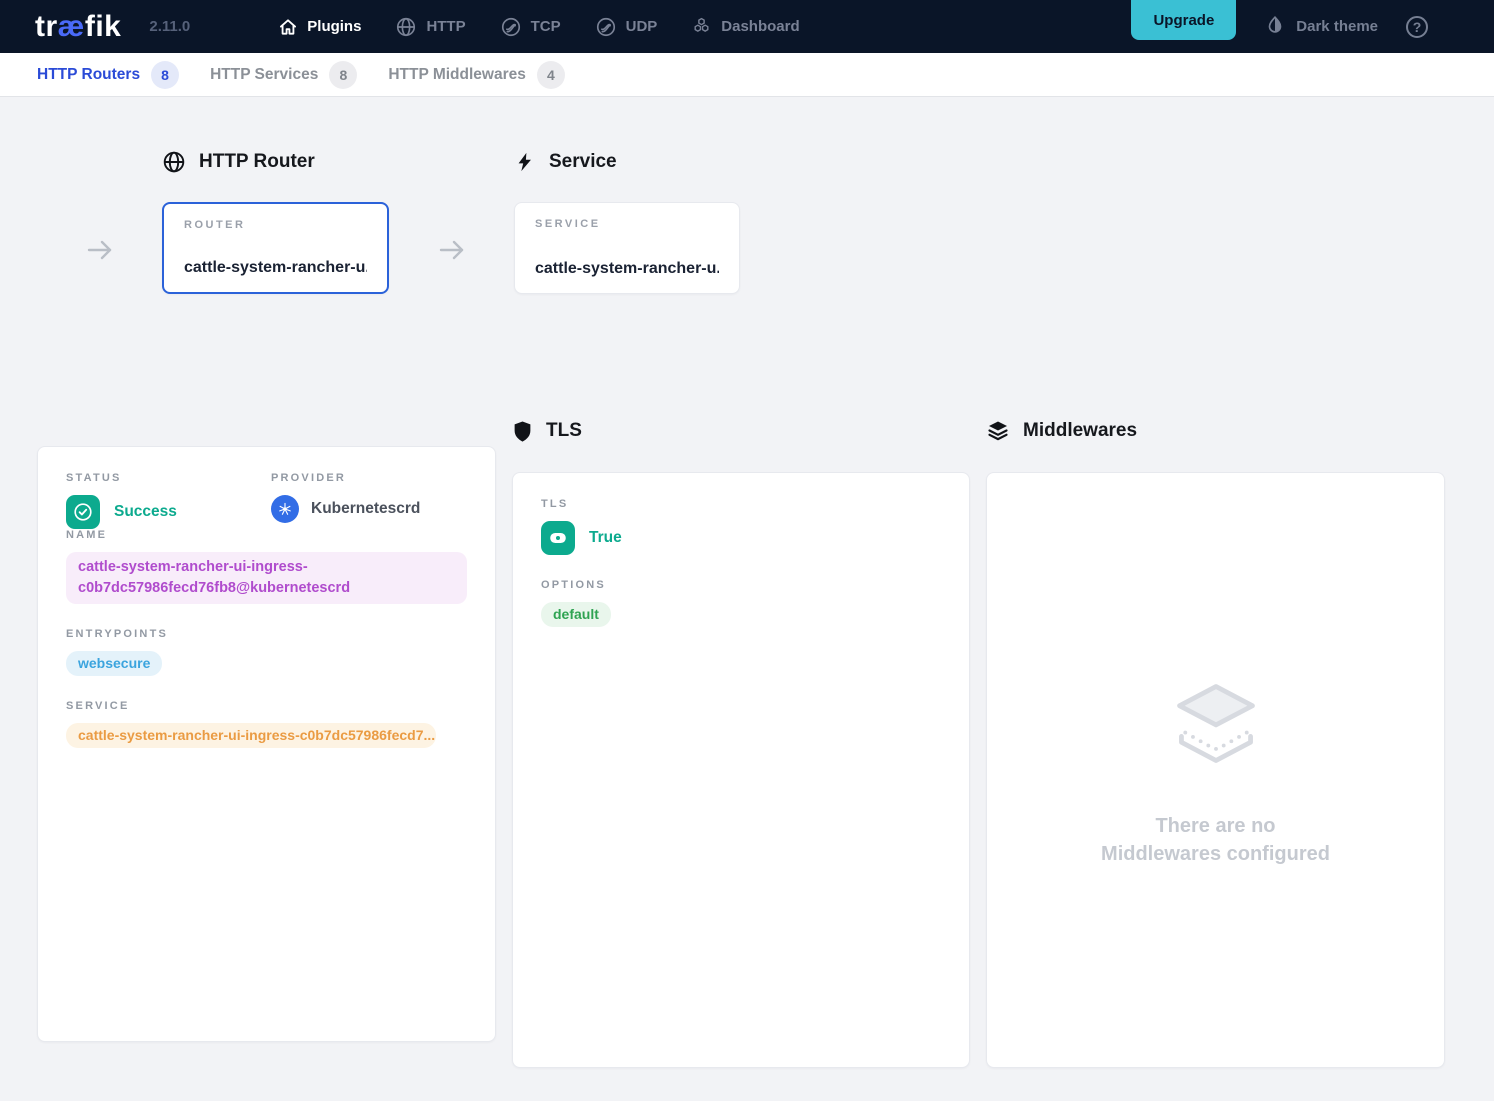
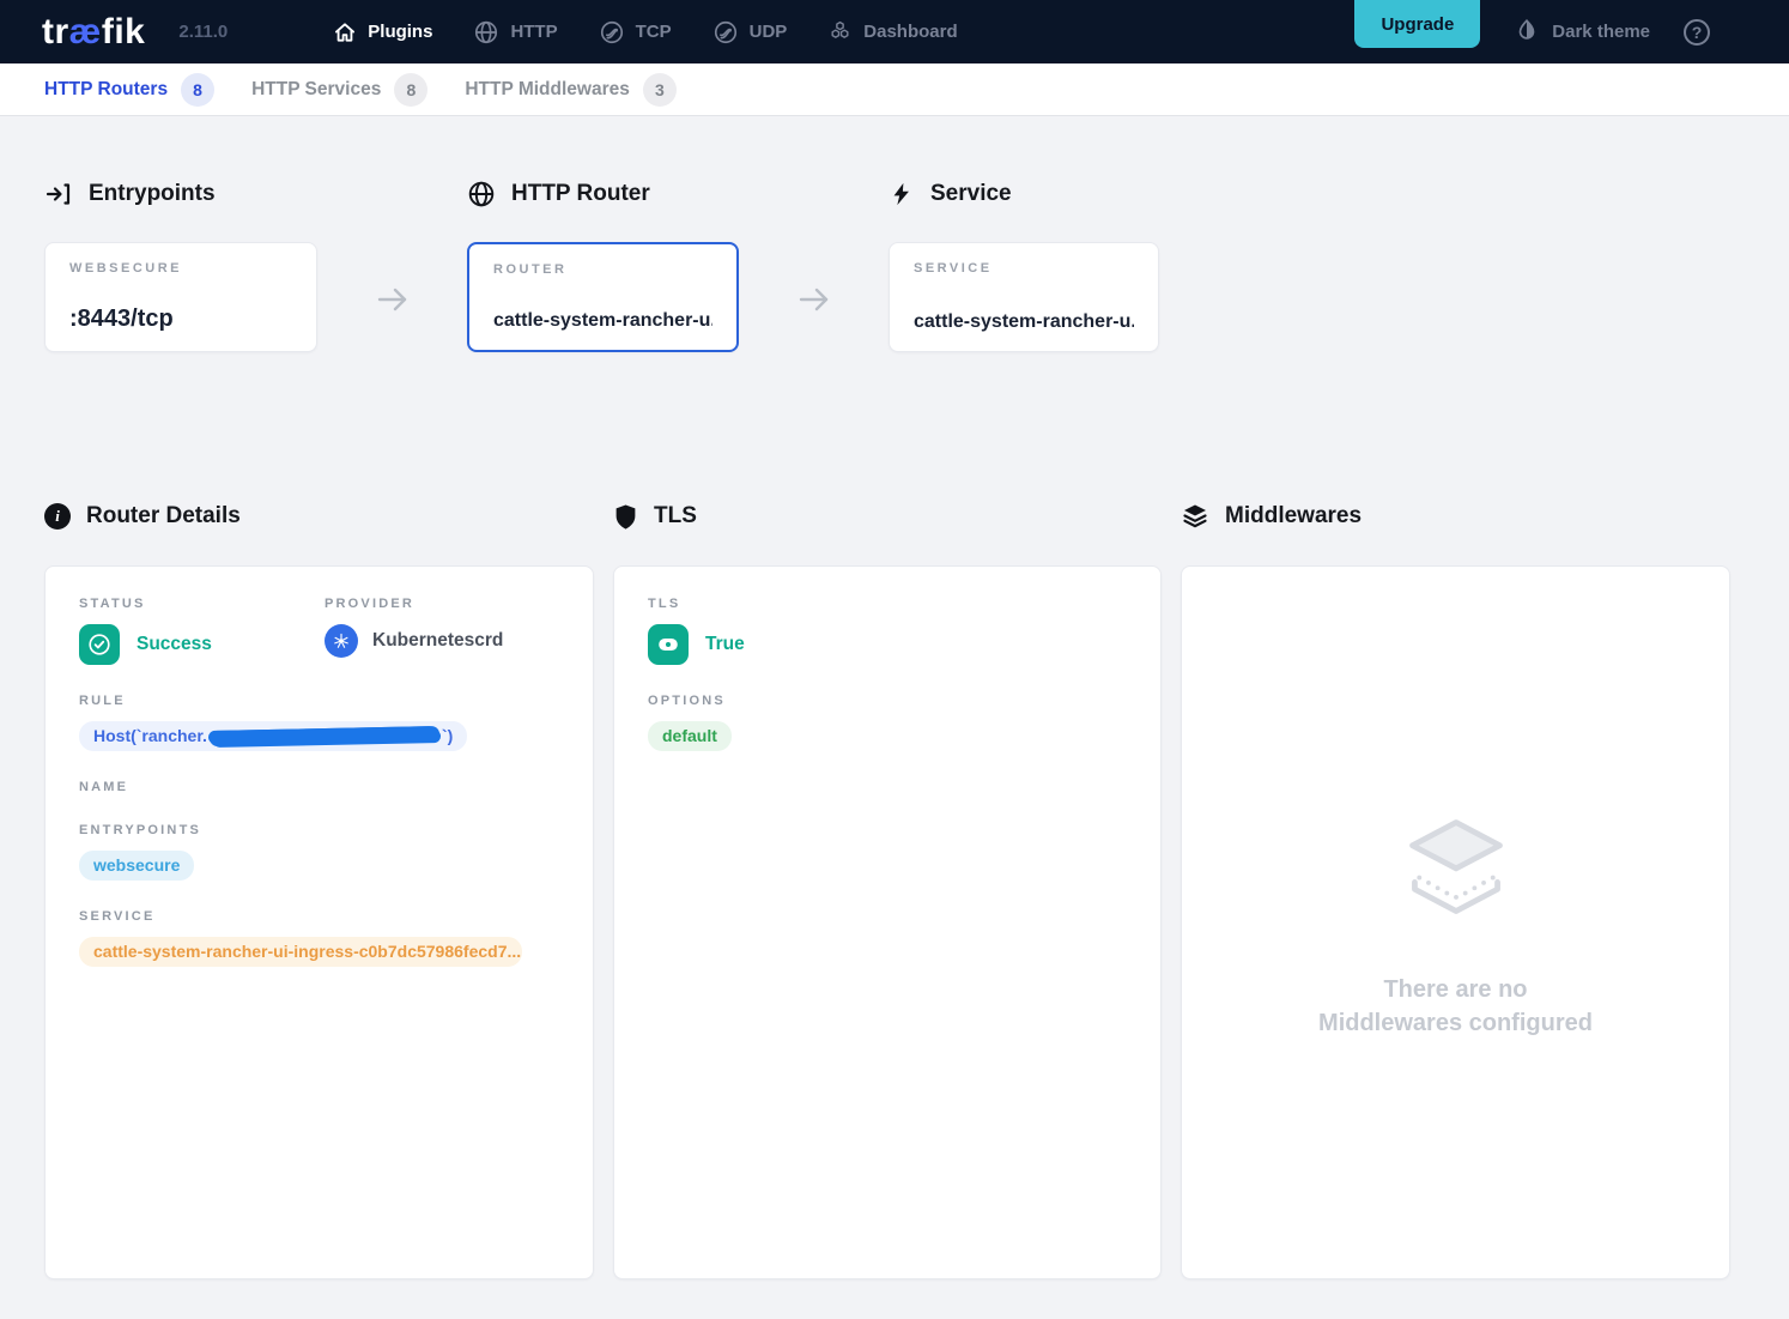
  træfik
  2.11.0
  Plugins
  HTTP
  TCP
  UDP
  Dashboard
  Upgrade
  Dark theme
  ?
  HTTP Routers
  8
  HTTP Services
  8
  HTTP Middlewares
- 4
+ 3
+ Entrypoints
+ WEBSECURE
+ :8443/tcp
  HTTP Router
  ROUTER
  cattle-system-rancher-u
  Service
  SERVICE
  cattle-system-rancher-u.
+ i
+ Router Details
  STATUS
  Success
  PROVIDER
  Kubernetescrd
+ RULE
+ Host(`rancher.
+ `)
  NAME
- cattle-system-rancher-ui-ingress-c0b7dc57986fecd76fb8@kubernetescrd
  ENTRYPOINTS
  websecure
  SERVICE
  cattle-system-rancher-ui-ingress-c0b7dc57986fecd7...
  TLS
  TLS
  True
  OPTIONS
  default
  Middlewares
  There are no
  Middlewares configured
